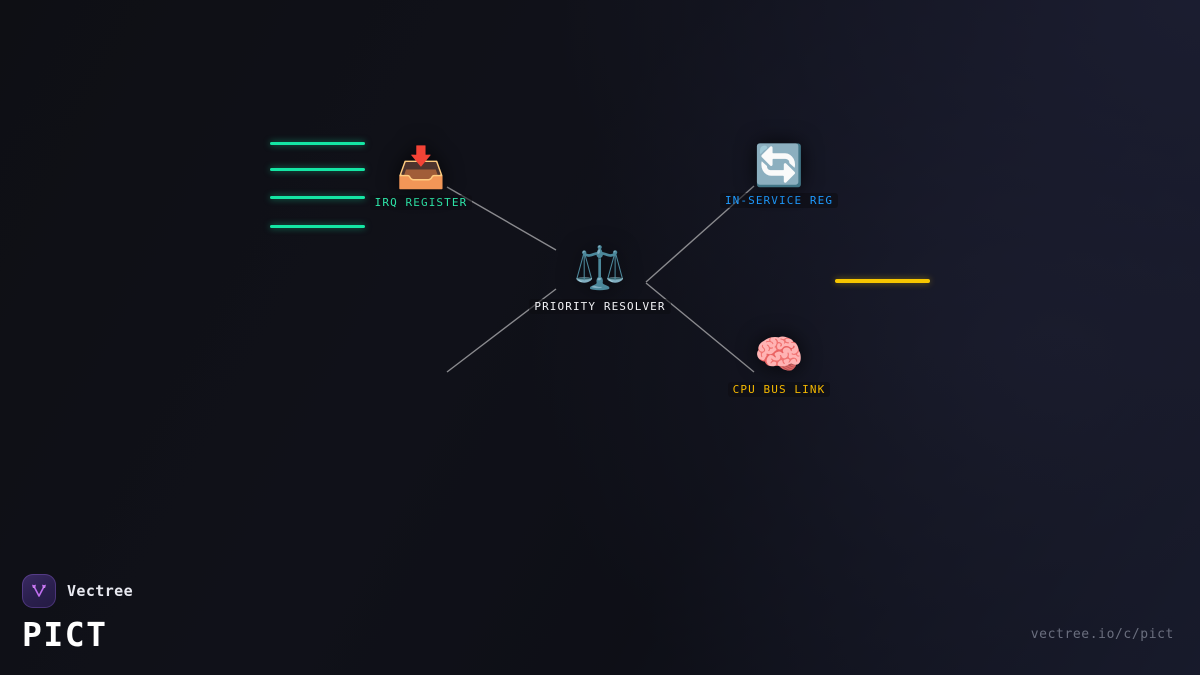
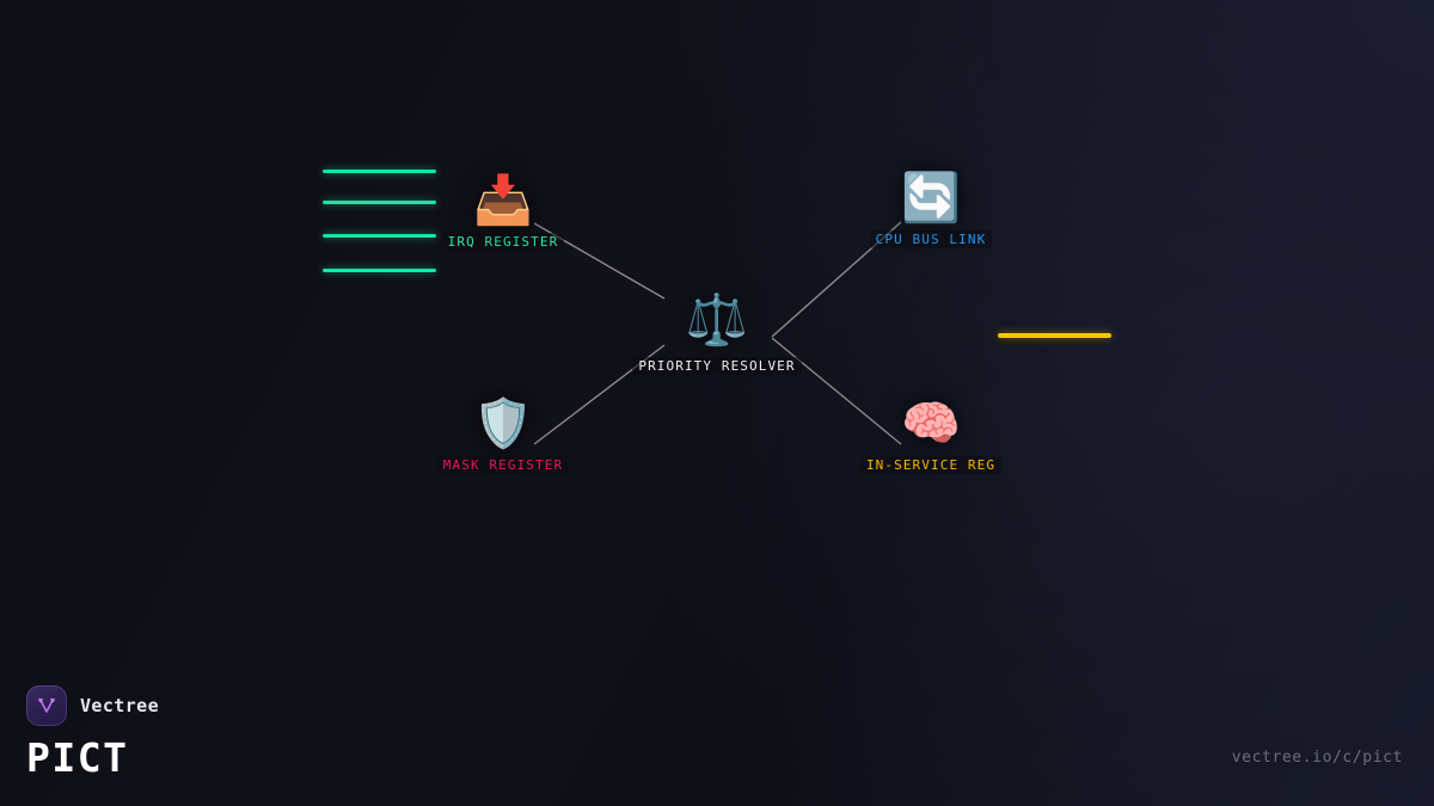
  📥
  IRQ REGISTER
  🔄
- IN-SERVICE REG
+ CPU BUS LINK
  ⚖️
  PRIORITY RESOLVER
+ 🛡️
+ MASK REGISTER
  🧠
- CPU BUS LINK
+ IN-SERVICE REG
  Vectree
  PICT
  vectree.io/c/pict
